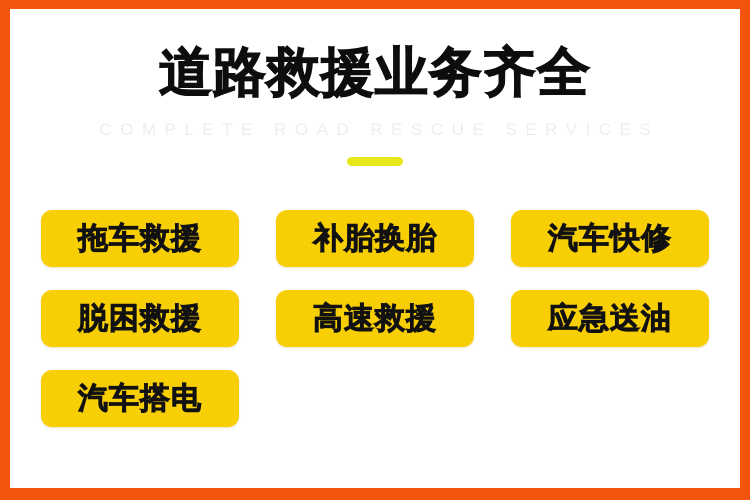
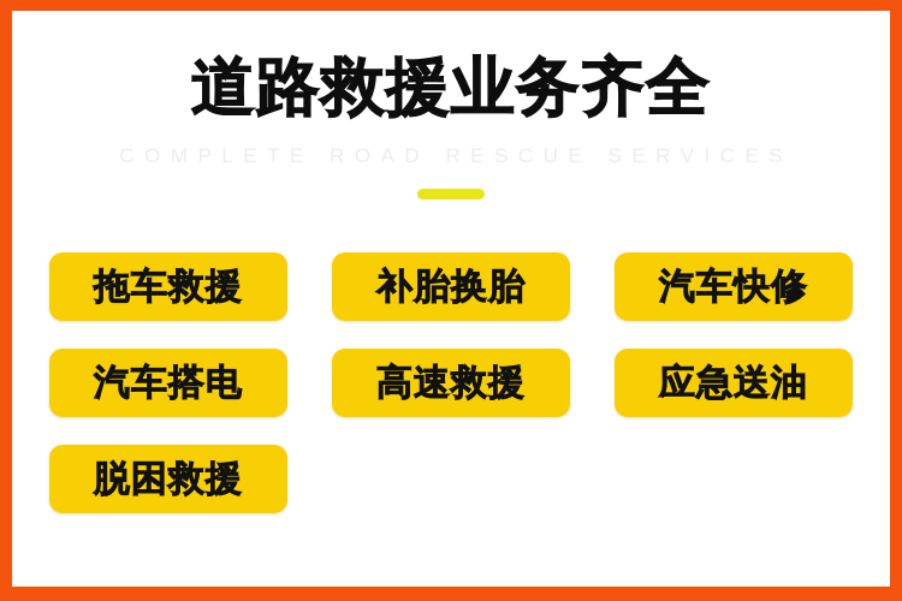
  道路救援业务齐全
  拖车救援
  补胎换胎
  汽车快修
- 脱困救援
+ 汽车搭电
  高速救援
  应急送油
- 汽车搭电
+ 脱困救援
